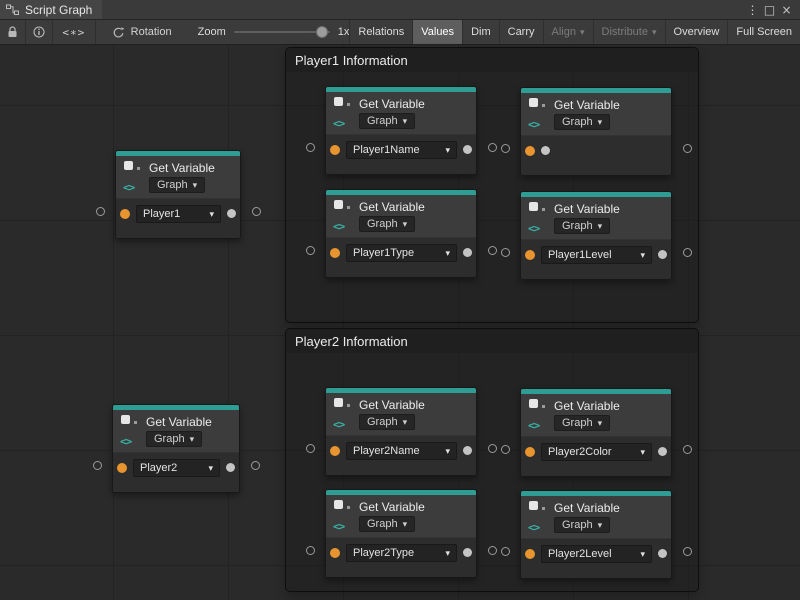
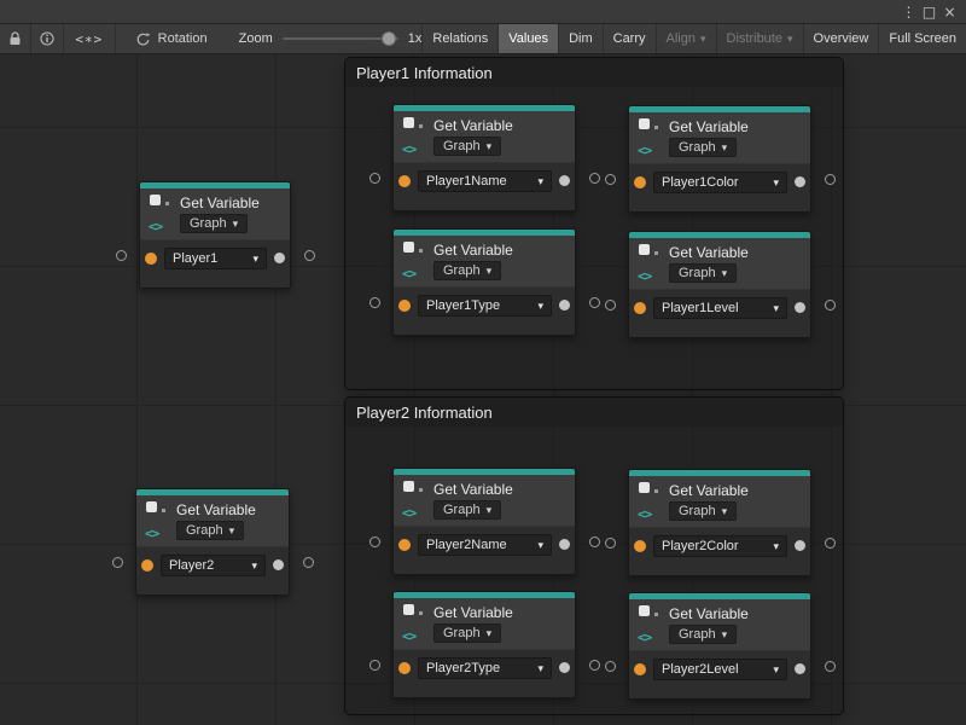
- Script Graph
  ⋮
  □
  ×
  <∗>
  Rotation
  Zoom
  1x
  Relations
  Values
  Dim
  Carry
  Align
  Distribute
  Overview
  Full Screen
  Player1 Information
  Player2 Information
  Get Variable
  Graph
  Player1
  Get Variable
  Graph
  Player1Name
  Get Variable
  Graph
+ Player1Color
  Get Variable
  Graph
  Player1Type
  Get Variable
  Graph
  Player1Level
  Get Variable
  Graph
  Player2
  Get Variable
  Graph
  Player2Name
  Get Variable
  Graph
  Player2Color
  Get Variable
  Graph
  Player2Type
  Get Variable
  Graph
  Player2Level
